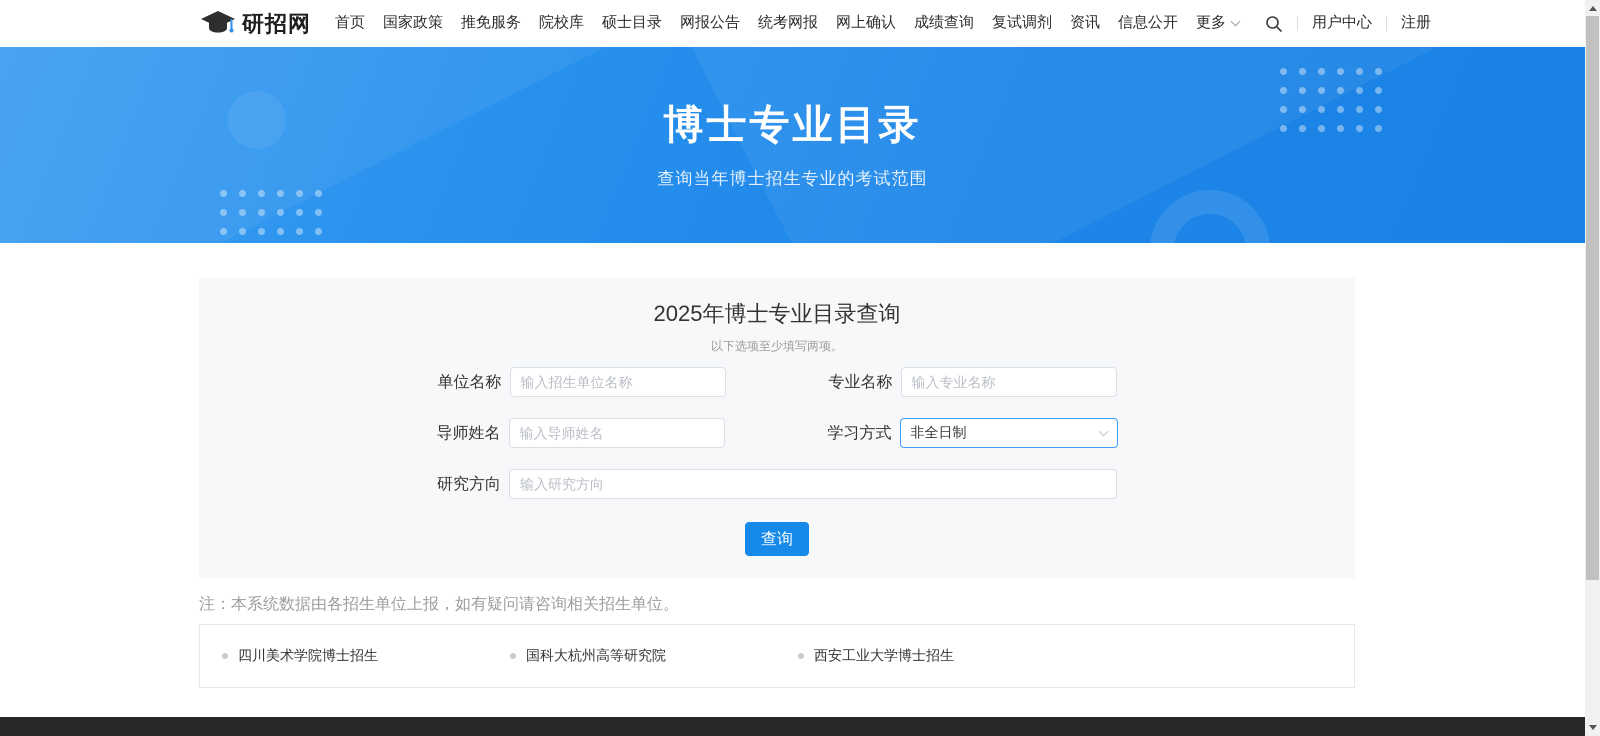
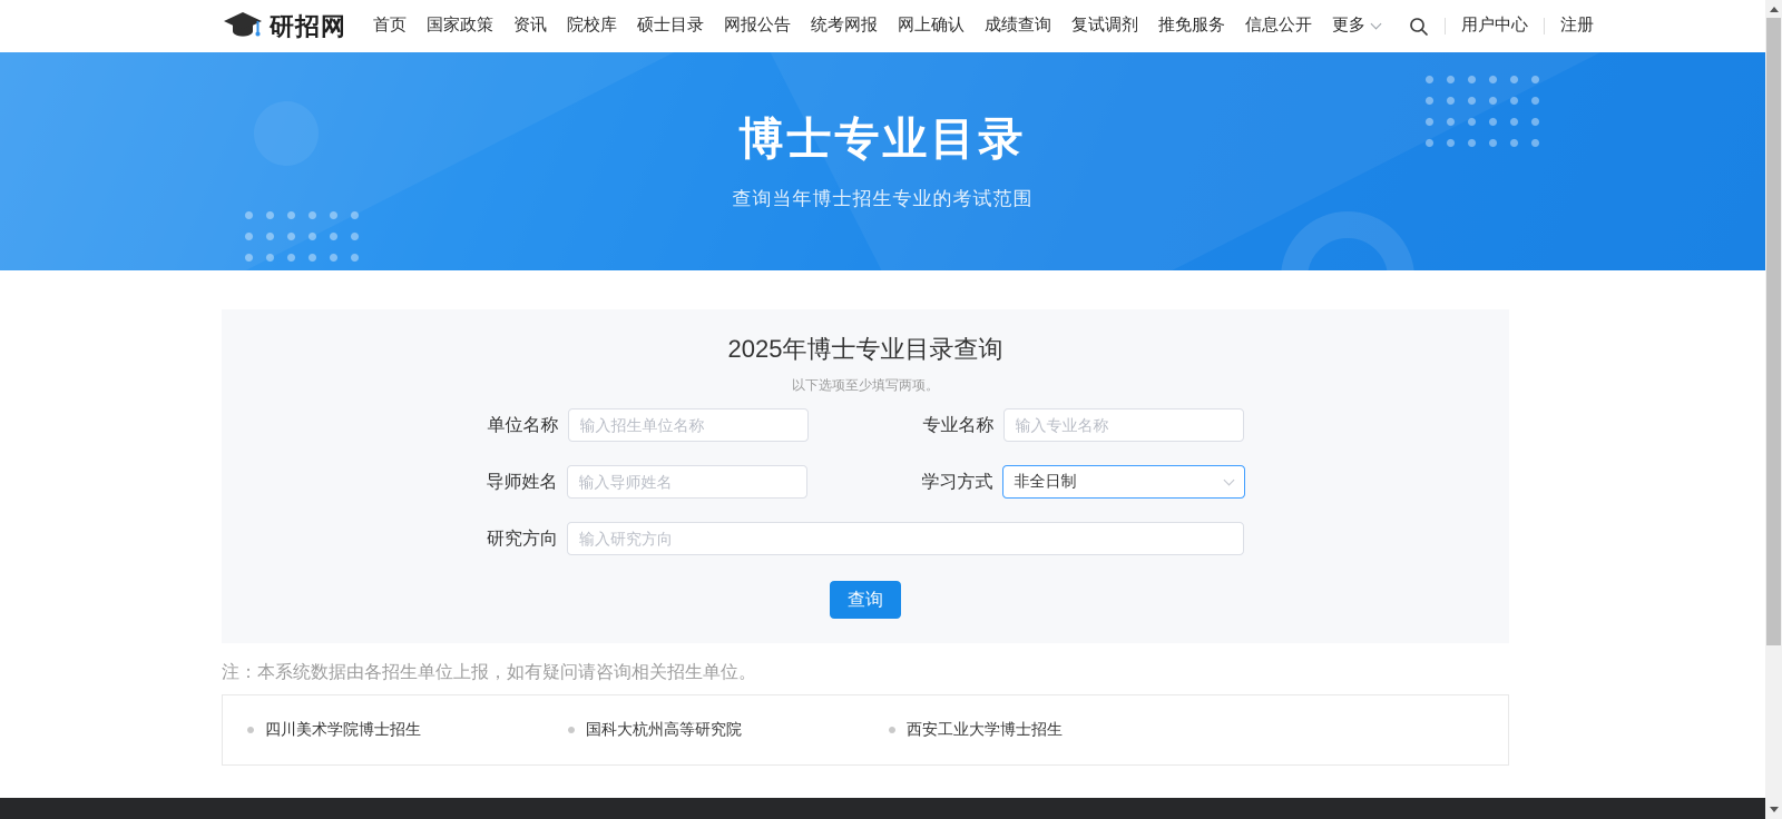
  研招网
  首页
  国家政策
- 推免服务
+ 资讯
  院校库
  硕士目录
  网报公告
  统考网报
  网上确认
  成绩查询
  复试调剂
- 资讯
+ 推免服务
  信息公开
  更多
  用户中心
  注册
  博士专业目录
  查询当年博士招生专业的考试范围
  2025年博士专业目录查询
  以下选项至少填写两项。
  单位名称
  输入招生单位名称
  专业名称
  输入专业名称
  导师姓名
  输入导师姓名
  学习方式
  非全日制
  研究方向
  输入研究方向
  查询
  注：本系统数据由各招生单位上报，如有疑问请咨询相关招生单位。
  四川美术学院博士招生
  国科大杭州高等研究院
  西安工业大学博士招生
